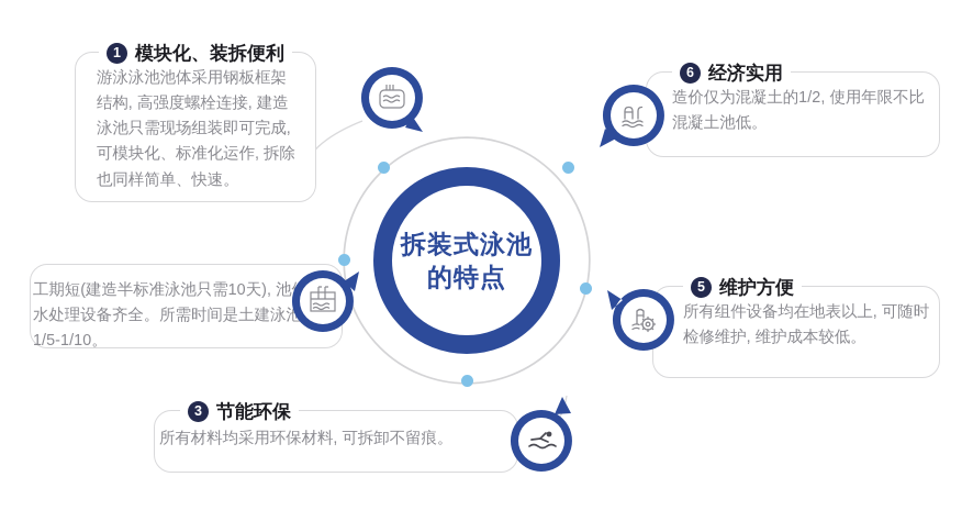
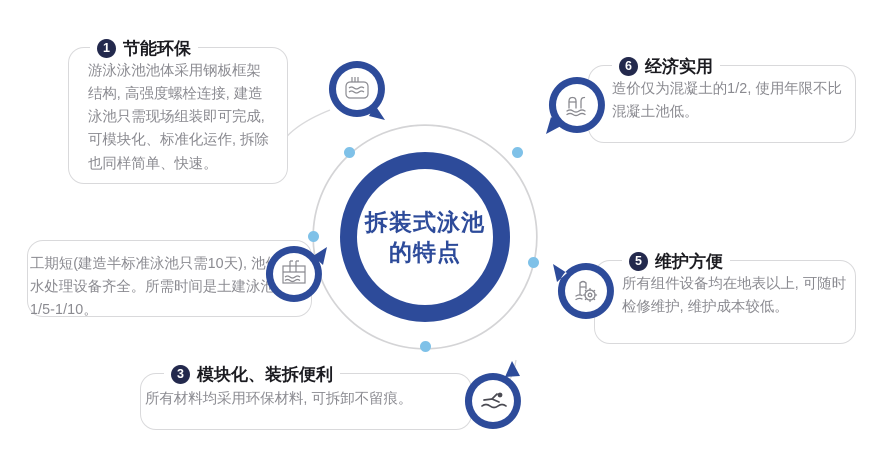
  拆装式泳池
  的特点
  1
- 模块化、装拆便利
+ 节能环保
  游泳泳池池体采用钢板框架结构, 高强度螺栓连接, 建造泳池只需现场组装即可完成, 可模块化、标准化运作, 拆除也同样简单、快速。
  工期短(建造半标准泳池只需10天), 池水处理设备齐全。所需时间是土建泳池1/5-1/10。
  3
- 节能环保
+ 模块化、装拆便利
  所有材料均采用环保材料, 可拆卸不留痕。
  5
  维护方便
  所有组件设备均在地表以上, 可随时检修维护, 维护成本较低。
  6
  经济实用
  造价仅为混凝土的1/2, 使用年限不比混凝土池低。
